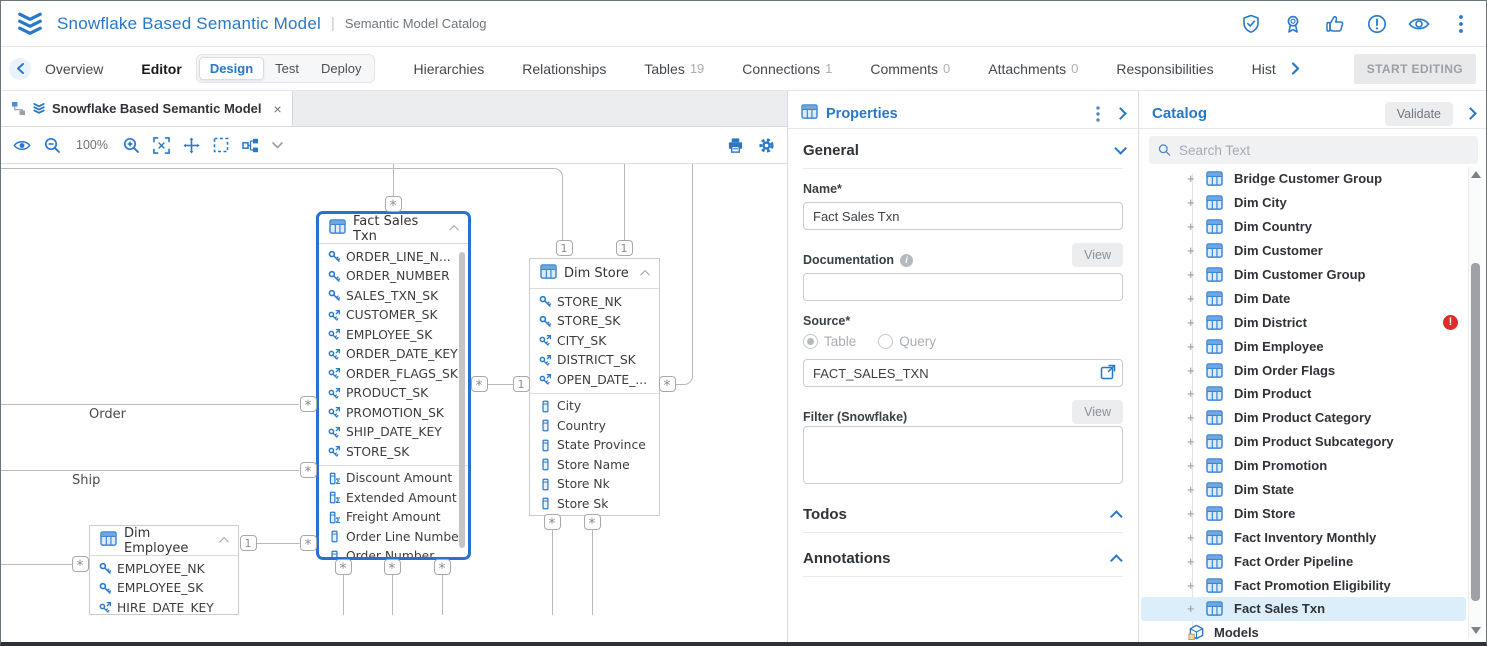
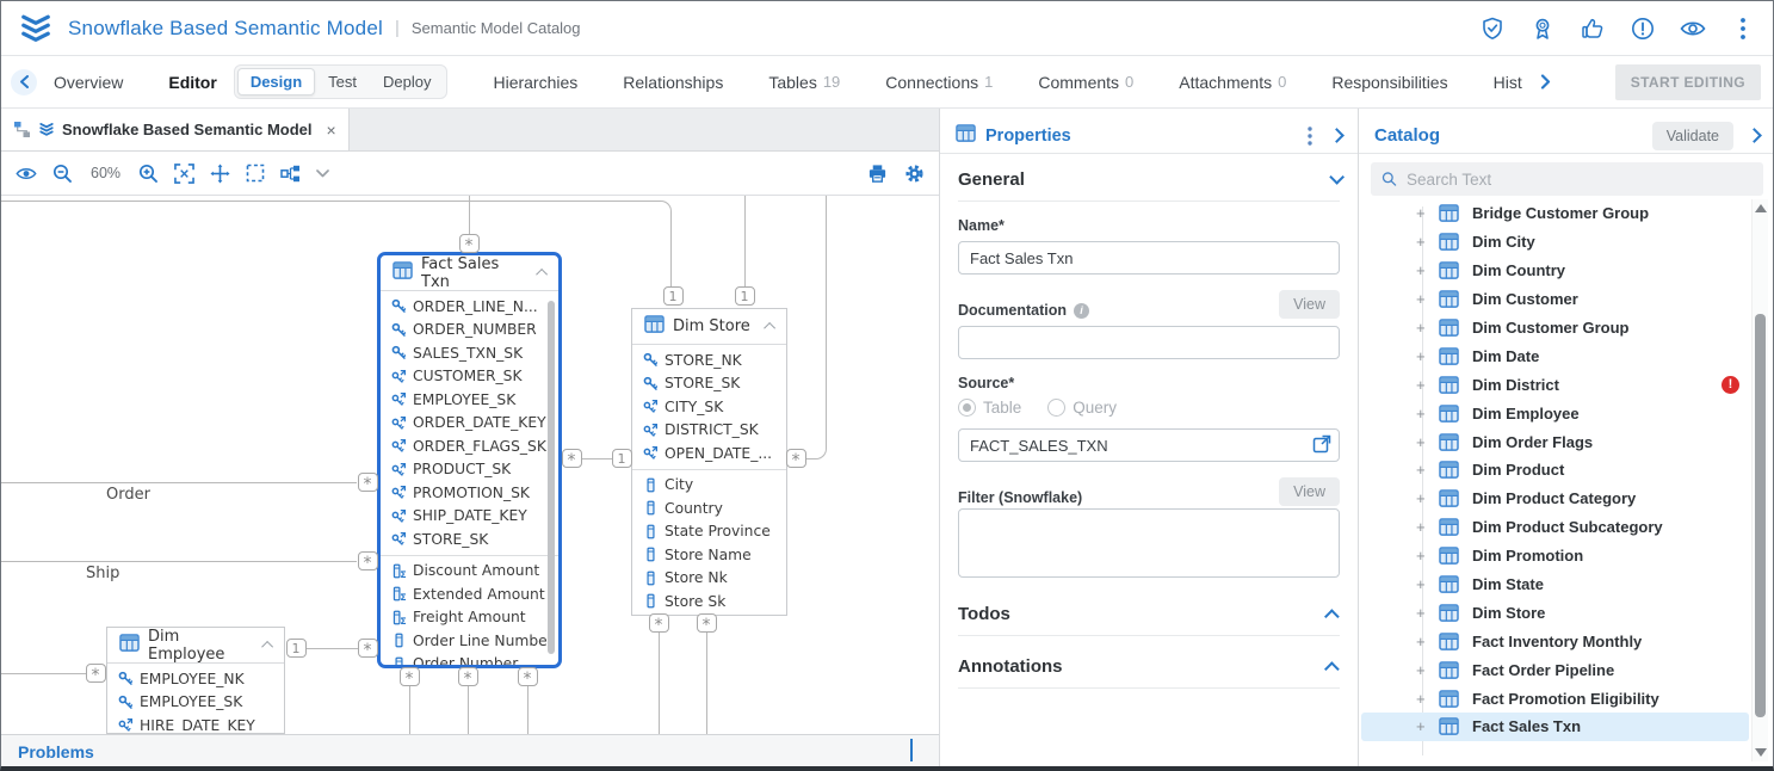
  Snowflake Based Semantic Model
  |
  Semantic Model Catalog
  Overview
  Editor
  Design
  Test
  Deploy
  Hierarchies
  Relationships
  Tables
  19
  Connections
  1
  Comments
  0
  Attachments
  0
  Responsibilities
  Hist
  START EDITING
  Snowflake Based Semantic Model
  ×
- 100%
+ 60%
  Order
  Ship
  *
  1
  1
  *
  *
  1
  *
  *
  1
  *
  *
  *
  *
  *
  *
  *
  Fact Sales Txn
  ORDER_LINE_N...
  ORDER_NUMBER
  SALES_TXN_SK
  CUSTOMER_SK
  EMPLOYEE_SK
  ORDER_DATE_KEY
  ORDER_FLAGS_SK
  PRODUCT_SK
  PROMOTION_SK
  SHIP_DATE_KEY
  STORE_SK
  Σ
  Discount Amount
  Σ
  Extended Amount
  Σ
  Freight Amount
  Order Line Numbe
  Order Number
  Dim Store
  STORE_NK
  STORE_SK
  CITY_SK
  DISTRICT_SK
  OPEN_DATE_...
  City
  Country
  State Province
  Store Name
  Store Nk
  Store Sk
  Dim Employee
  EMPLOYEE_NK
  EMPLOYEE_SK
  HIRE_DATE_KEY
+ Problems
  Properties
  General
  Name*
  Fact Sales Txn
  Documentation
  i
  View
  Source*
  Table
  Query
  FACT_SALES_TXN
  Filter (Snowflake)
  View
  Todos
  Annotations
  Catalog
  Validate
  Search Text
  +
  Bridge Customer Group
  +
  Dim City
  +
  Dim Country
  +
  Dim Customer
  +
  Dim Customer Group
  +
  Dim Date
  +
  Dim District
  !
  +
  Dim Employee
  +
  Dim Order Flags
  +
  Dim Product
  +
  Dim Product Category
  +
  Dim Product Subcategory
  +
  Dim Promotion
  +
  Dim State
  +
  Dim Store
  +
  Fact Inventory Monthly
  +
  Fact Order Pipeline
  +
  Fact Promotion Eligibility
  +
  Fact Sales Txn
- Models
